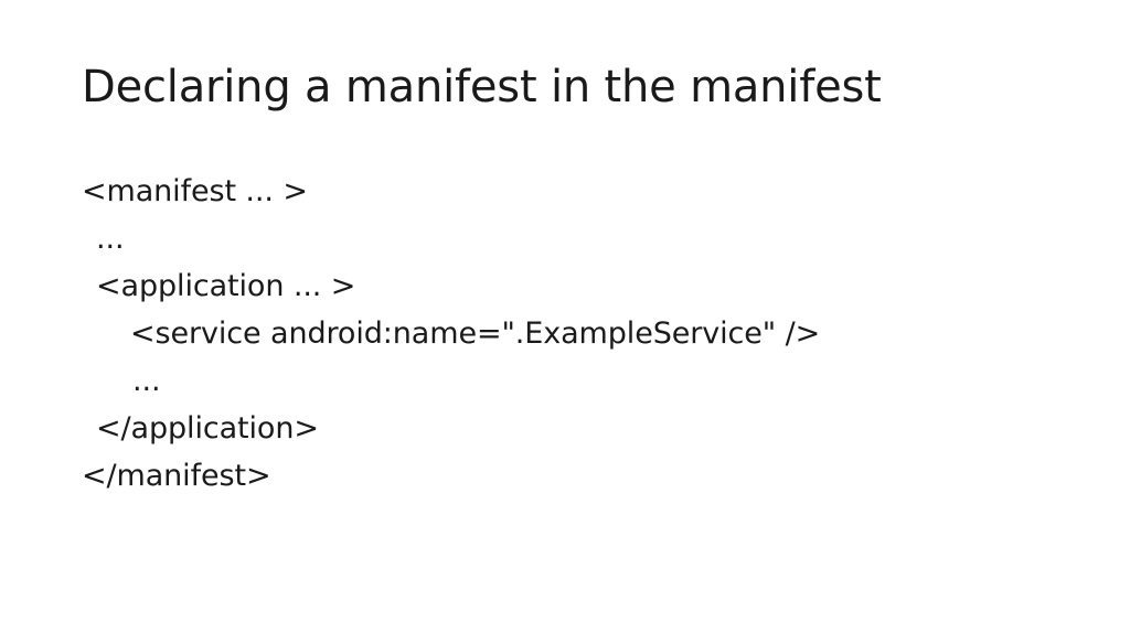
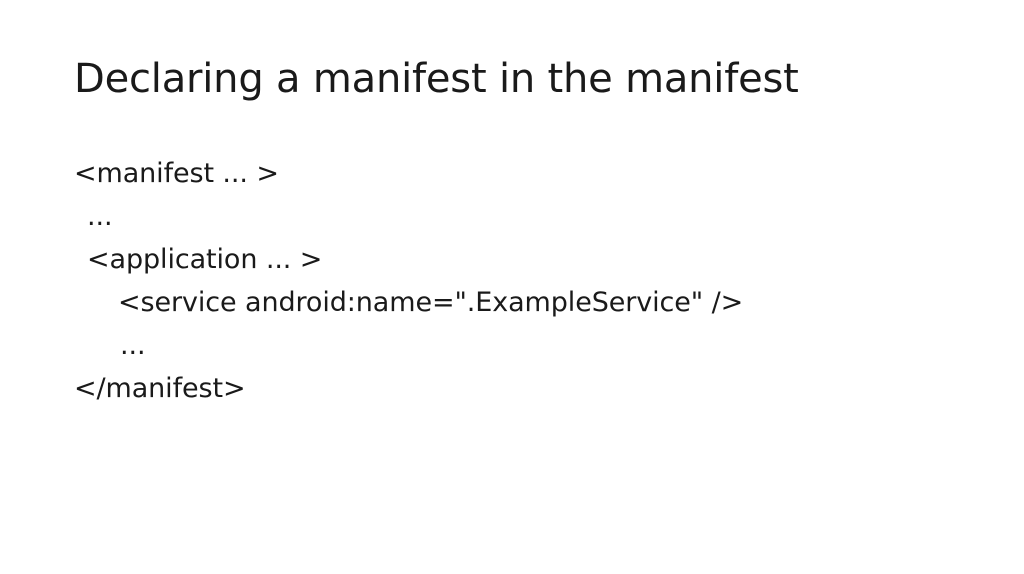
  Declaring a manifest in the manifest
  <manifest ... >
  ...
  <application ... >
  <service android:name=".ExampleService" />
  ...
- </application>
  </manifest>
